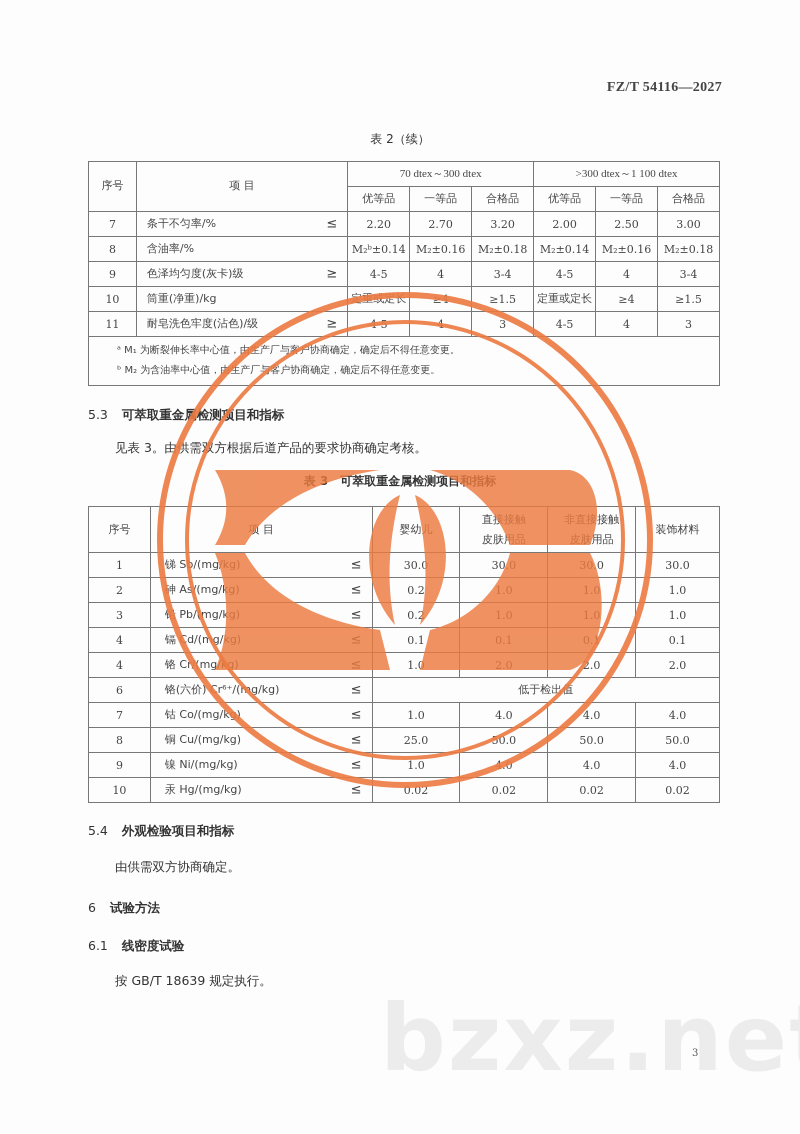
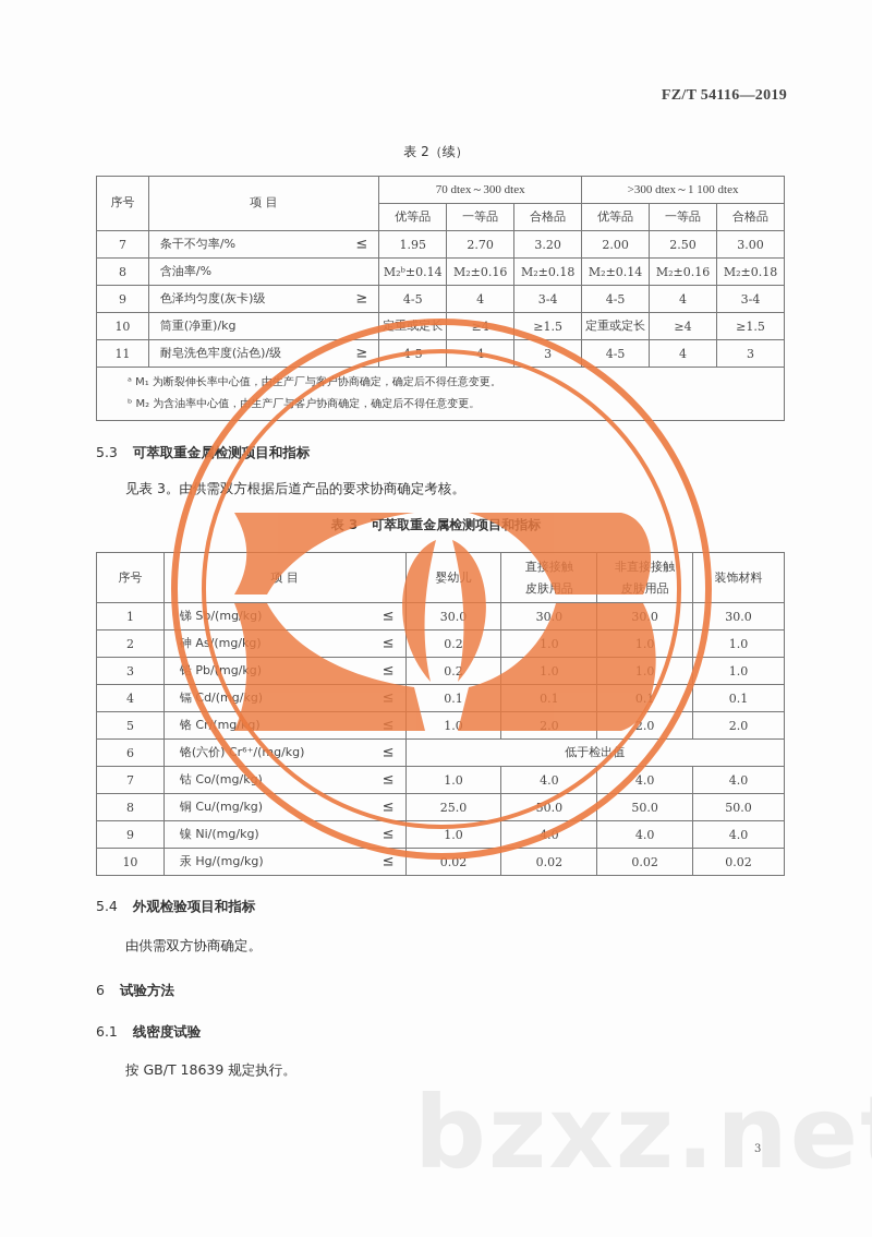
- FZ/T 54116—2027
+ FZ/T 54116—2019
  表 2（续）
  序号	项 目	70 dtex～300 dtex	>300 dtex～1 100 dtex
  优等品	一等品	合格品	优等品	一等品	合格品
- 7	条干不匀率/% ≤	2.20	2.70	3.20	2.00	2.50	3.00
+ 7	条干不匀率/% ≤	1.95	2.70	3.20	2.00	2.50	3.00
  8	含油率/%	M₂ᵇ±0.14	M₂±0.16	M₂±0.18	M₂±0.14	M₂±0.16	M₂±0.18
  9	色泽均匀度(灰卡)级 ≥	4-5	4	3-4	4-5	4	3-4
  10	筒重(净重)/kg			≥1.5	定重或定长	≥4	≥1.5
  11	耐皂洗色牢度(沾色)/级 ≥			3	4-5	4	3
  ᵃ M₁ 为断裂伸长率中心值，由生产厂与户协商确定，确定后不得任意变更。 ᵇ M₂ 为含油率中心值，生产厂客户协商确定，确定后不得任意变更。
  5.3 可萃取重金属检测目和指标
  见表 3。由供需方根据后道产品的要求协商确定考核。
  表 3 可萃取重金属检测项目和指标
  序号	项 目	婴幼儿	直接接触皮肤用品	非直接接触皮肤用品	装饰材料
  1	锑 S/(mg/kg) ≤	30.0	30.0	30.0	30.0
  2	砷 As(mg/kg) ≤	0.2	1.0	1.0	1.0
  3	Pb/mg/kg) ≤	0.2	1.0	1.0	1.0
  4	镉d/(mg/kg) ≤	0.1	0.1	0.	0.1
- 4	铬 Cr(mg/g) ≤	1.0	2.0	2.0	2.0
+ 5	铬 Cr(mg/g) ≤	1.0	2.0	2.0	2.0
  6	铬(六价)r⁶⁺/(g/kg) ≤	低于检出值
  7	钴 Co/(mg/k) ≤	1.0	4.0	4.0	4.0
  8	铜 Cu/(mg/kg) ≤	25.0	0.0	50.0	50.0
  9	镍 Ni/(mg/kg) ≤	1.0		4.0	4.0
  10	汞 Hg/(mg/kg) ≤	0.02	0.02	0.02	0.02
  5.4 外观检验项目和指标
  由供需双方协商确定。
  6 试验方法
  6.1 线密度试验
  按 GB/T 18639 规定执行。
  bzxz.ne
  3
